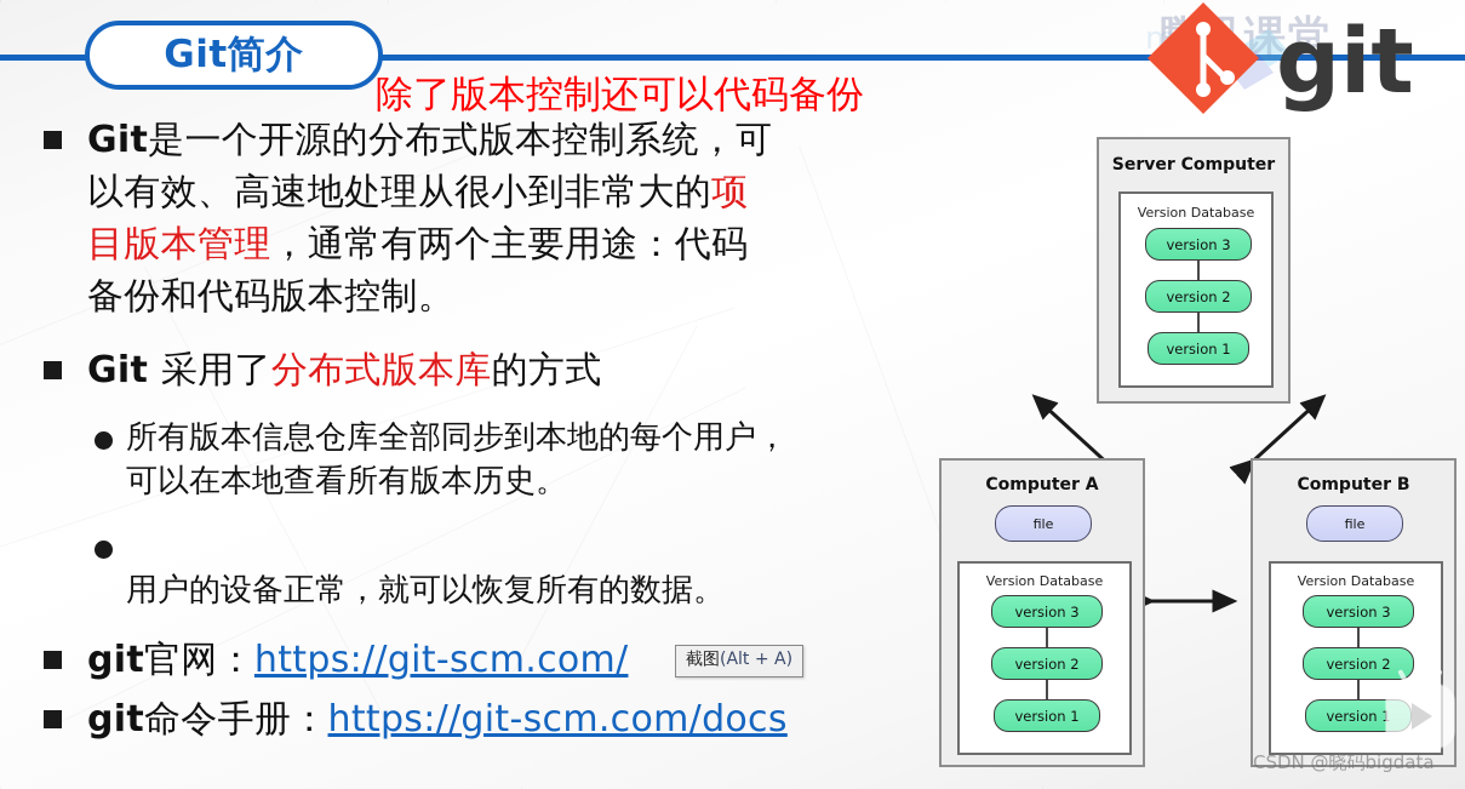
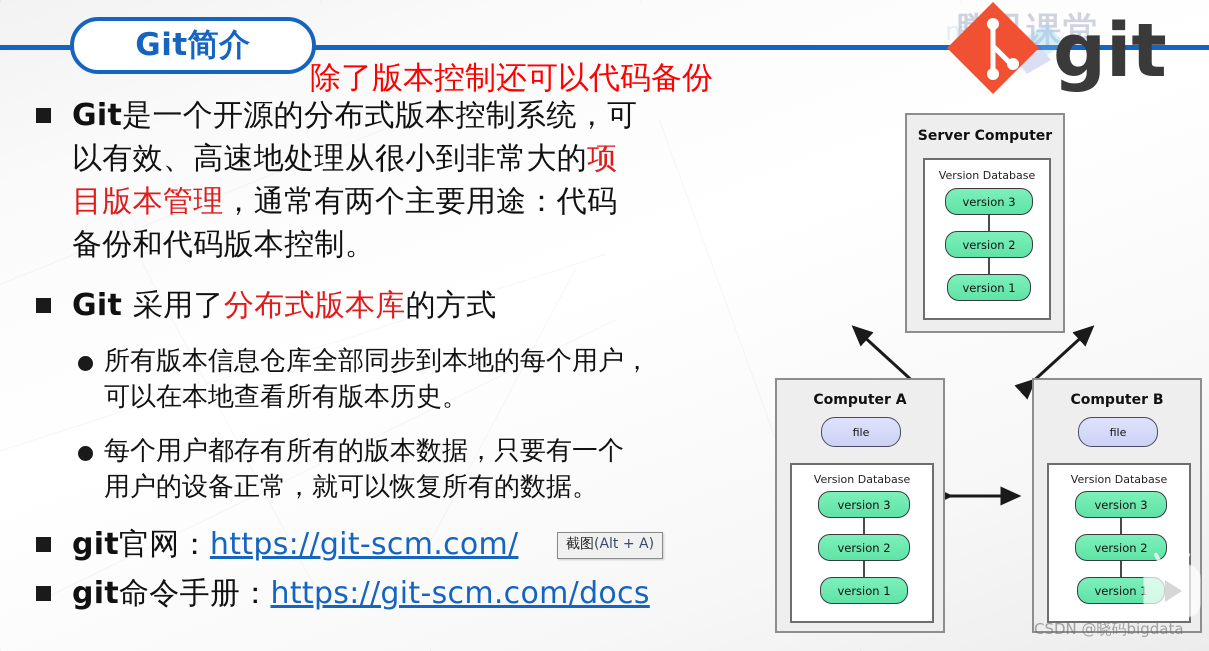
  Git简介
  git
  除了版本控制还可以代码备份
  Git是一个开源的分布式版本控制系统，可
  以有效、高速地处理从很小到非常大的项
  目版本管理，通常有两个主要用途：代码
  备份和代码版本控制。
  Git 采用了分布式版本库的方式
  所有版本信息仓库全部同步到本地的每个用户，
  可以在本地查看所有版本历史。
+ 每个用户都存有所有的版本数据，只要有一个
  用户的设备正常，就可以恢复所有的数据。
  git官网：https://git-scm.com/
  git命令手册：https://git-scm.com/docs
  截图(Alt + A)
  Server Computer
  Version Database
  version 3
  version 2
  version 1
  Computer A
  file
  Version Database
  version 3
  version 2
  version 1
  Computer B
  file
  Version Database
  version 3
  version 2
  version 1
  CSDN @晓码bigdata
